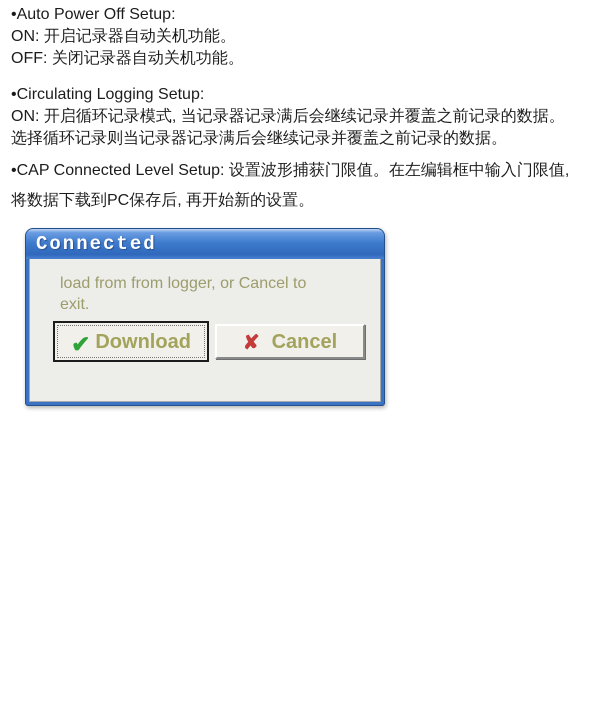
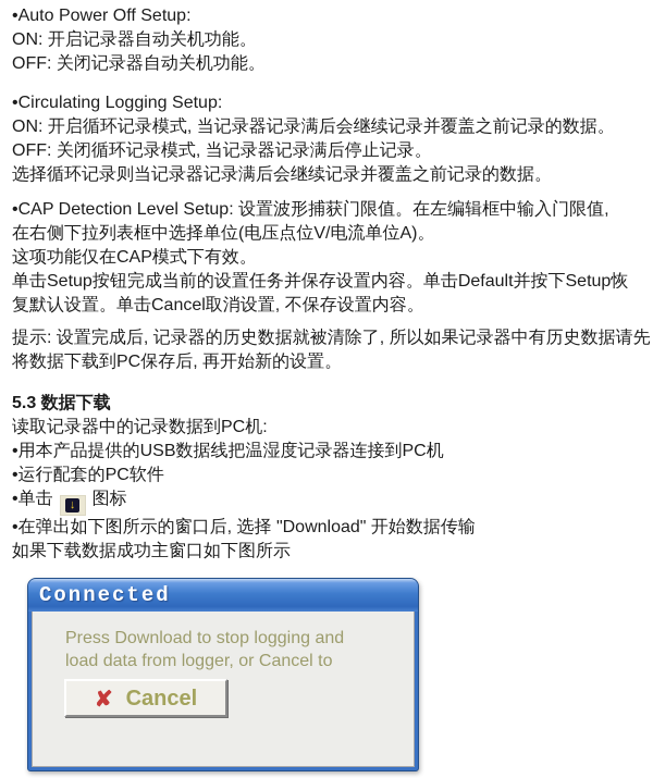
  •Auto Power Off Setup:
  ON: 开启记录器自动关机功能。
  OFF: 关闭记录器自动关机功能。
  •Circulating Logging Setup:
  ON: 开启循环记录模式, 当记录器记录满后会继续记录并覆盖之前记录的数据。
+ OFF: 关闭循环记录模式, 当记录器记录满后停止记录。
  选择循环记录则当记录器记录满后会继续记录并覆盖之前记录的数据。
- •CAP Connected Level Setup: 设置波形捕获门限值。在左编辑框中输入门限值,
+ •CAP Detection Level Setup: 设置波形捕获门限值。在左编辑框中输入门限值,
+ 在右侧下拉列表框中选择单位(电压点位V/电流单位A)。
+ 这项功能仅在CAP模式下有效。
+ 单击Setup按钮完成当前的设置任务并保存设置内容。单击Default并按下Setup恢
+ 复默认设置。单击Cancel取消设置, 不保存设置内容。
+ 提示: 设置完成后, 记录器的历史数据就被清除了, 所以如果记录器中有历史数据请先
  将数据下载到PC保存后, 再开始新的设置。
+ 5.3 数据下载
+ 读取记录器中的记录数据到PC机:
+ •用本产品提供的USB数据线把温湿度记录器连接到PC机
+ •运行配套的PC软件
+ •单击
+ ↓
+ 图标
+ •在弹出如下图所示的窗口后, 选择 "Download" 开始数据传输
+ 如果下载数据成功主窗口如下图所示
  Connected
+ Press Download to stop logging and
- load from from logger, or Cancel to
+ load data from logger, or Cancel to
- exit.
- ✔
- Download
  ✘
  Cancel
